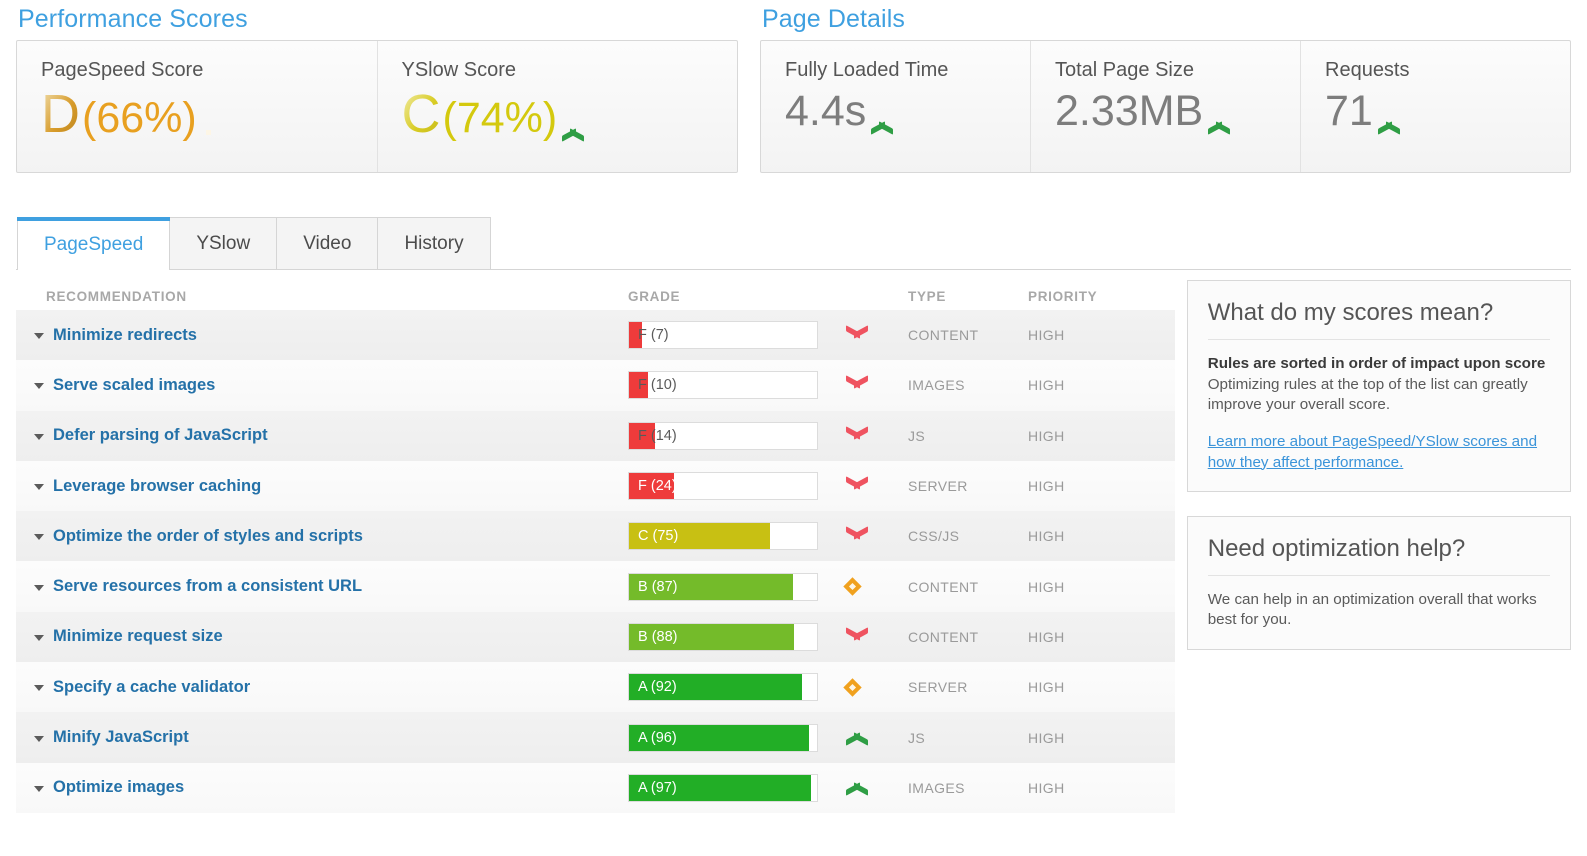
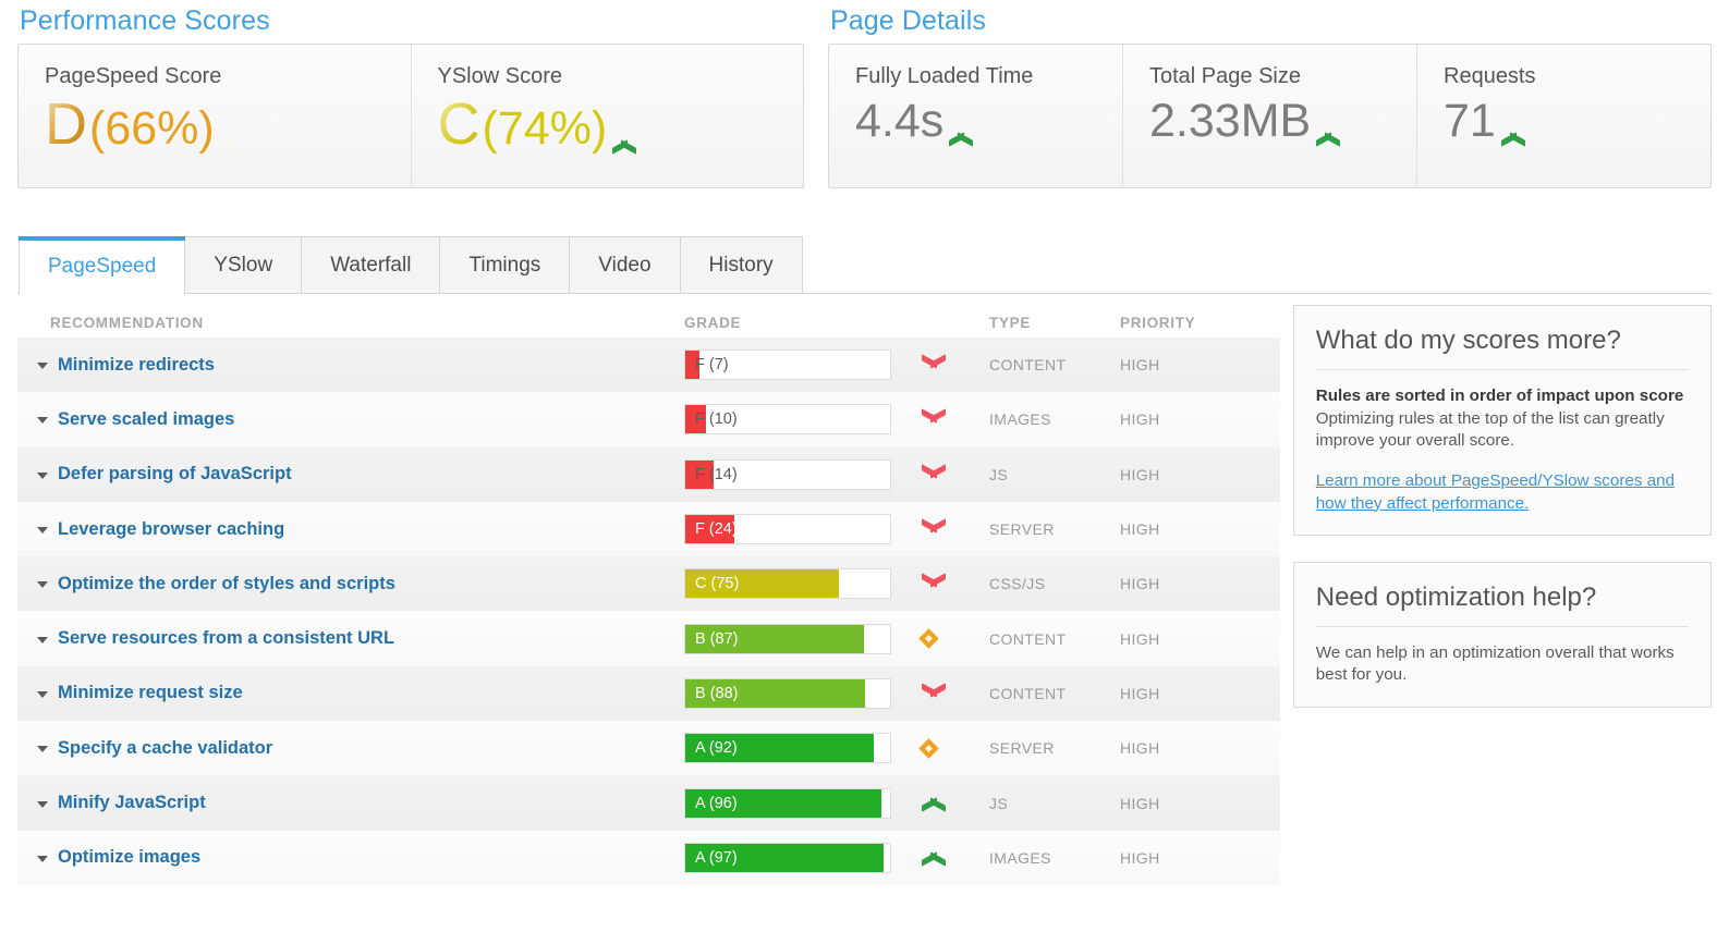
  Performance Scores
  PageSpeed Score
  D
  (66%)
  YSlow Score
  C
  (74%)
  Page Details
  Fully Loaded Time
  4.4s
  Total Page Size
  2.33MB
  Requests
  71
  PageSpeed
  YSlow
+ Waterfall
+ Timings
  Video
  History
  RECOMMENDATION
  GRADE
  TYPE
  PRIORITY
  Minimize redirects
  F (7)
  CONTENT
  HIGH
  Serve scaled images
  F (10)
  IMAGES
  HIGH
  Defer parsing of JavaScript
  F (14)
  JS
  HIGH
  Leverage browser caching
  F (24)
  SERVER
  HIGH
  Optimize the order of styles and scripts
  C (75)
  CSS/JS
  HIGH
  Serve resources from a consistent URL
  B (87)
  CONTENT
  HIGH
  Minimize request size
  B (88)
  CONTENT
  HIGH
  Specify a cache validator
  A (92)
  SERVER
  HIGH
  Minify JavaScript
  A (96)
  JS
  HIGH
  Optimize images
  A (97)
  IMAGES
  HIGH
- What do my scores mean?
+ What do my scores more?
  Rules are sorted in order of impact upon score
  Optimizing rules at the top of the list can greatly improve your overall score.
  Learn more about PageSpeed/YSlow scores and how they affect performance.
  Need optimization help?
  We can help in an optimization overall that works best for you.
